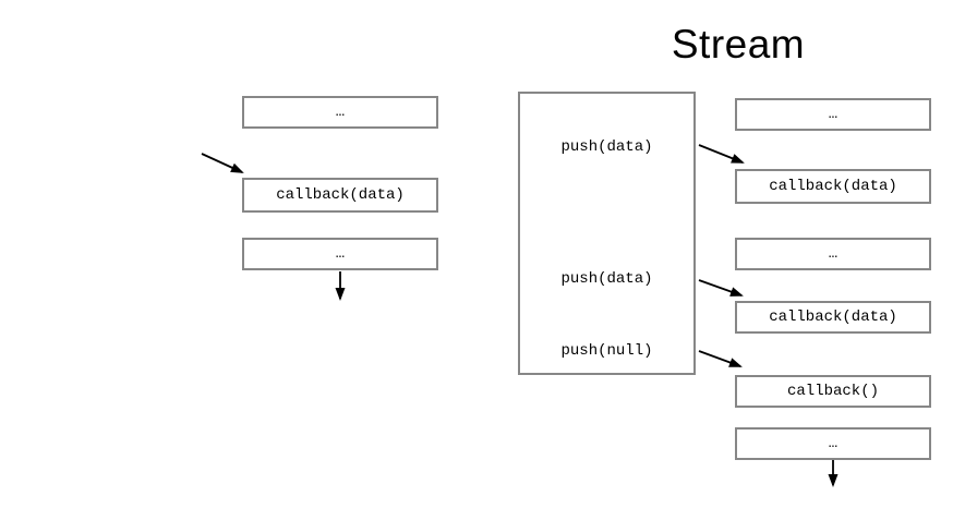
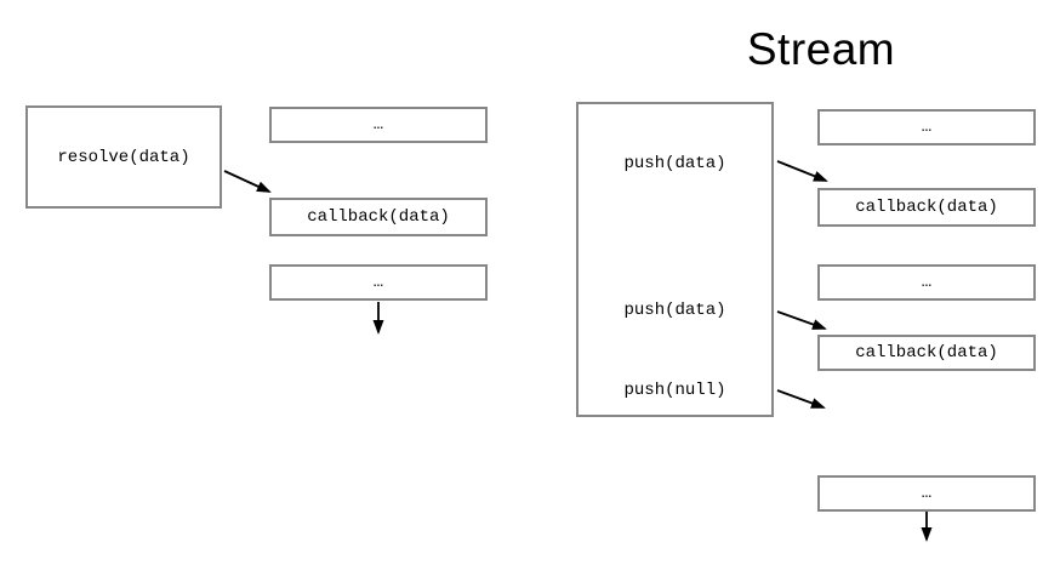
+ resolve(data)
  …
  callback(data)
  …
  Stream
  push(data)
  push(data)
  push(null)
  …
  callback(data)
  …
  callback(data)
- callback()
  …
